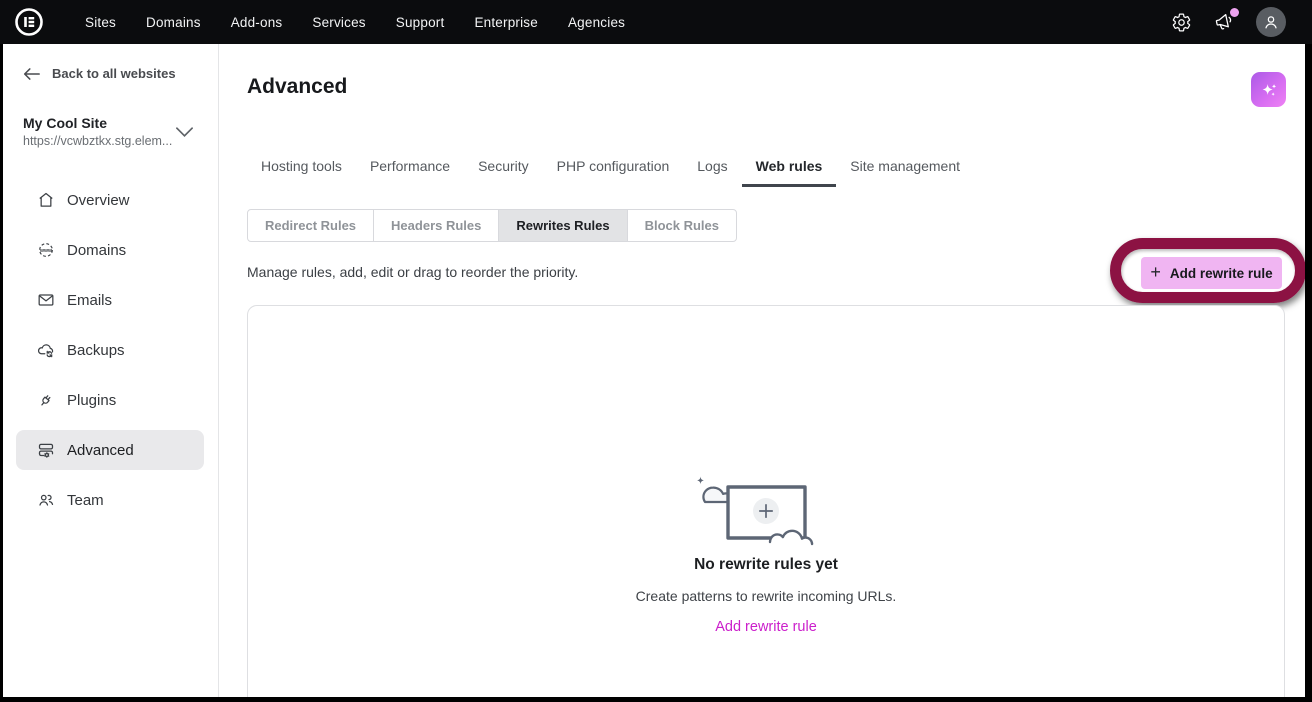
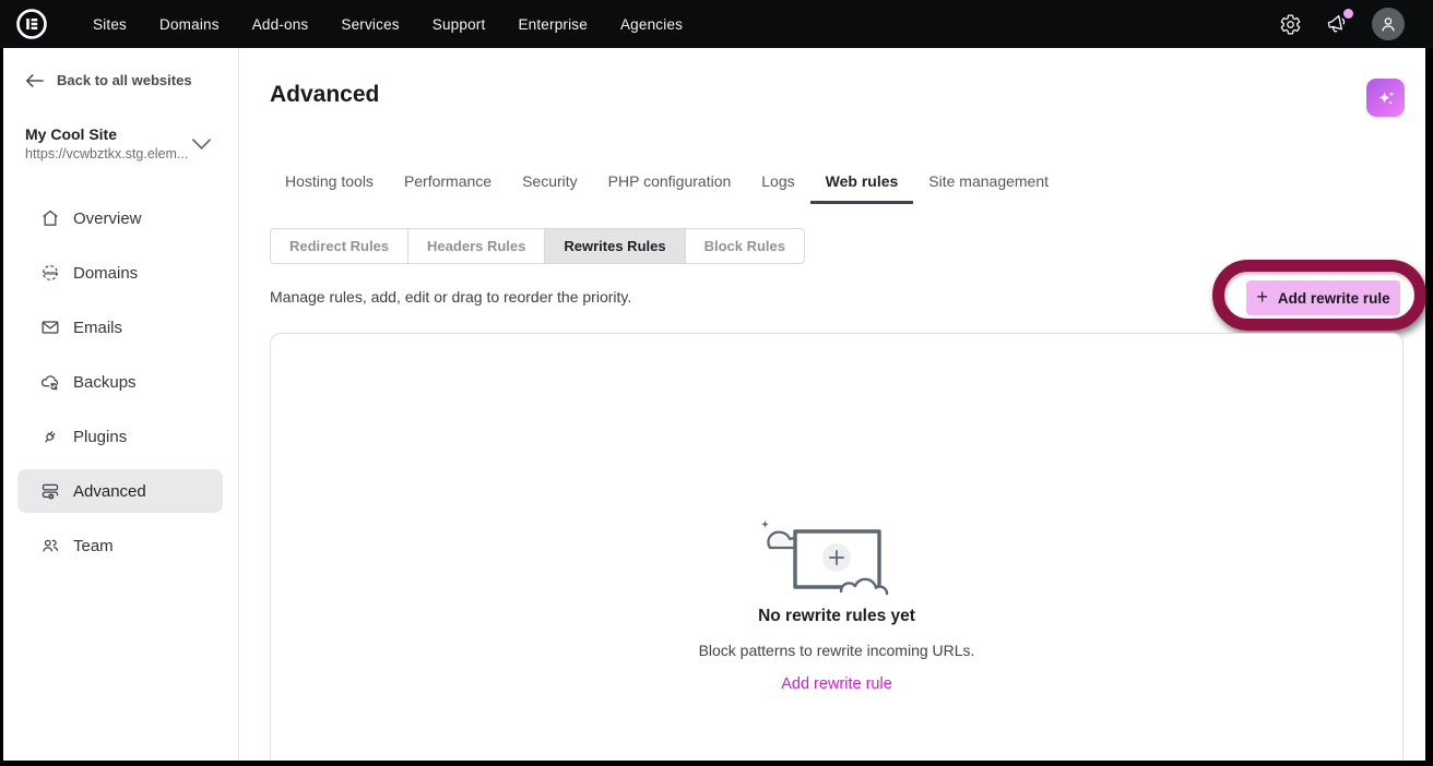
  Sites
  Domains
  Add-ons
  Services
  Support
  Enterprise
  Agencies
  Back to all websites
  My Cool Site
  https://vcwbztkx.stg.elem...
  Overview
  Domains
  Emails
  Backups
  Plugins
  Advanced
  Team
  Advanced
  Hosting tools
  Performance
  Security
  PHP configuration
  Logs
  Web rules
  Site management
  Redirect Rules
  Headers Rules
  Rewrites Rules
  Block Rules
  Manage rules, add, edit or drag to reorder the priority.
  +
  Add rewrite rule
  No rewrite rules yet
- Create patterns to rewrite incoming URLs.
+ Block patterns to rewrite incoming URLs.
  Add rewrite rule
